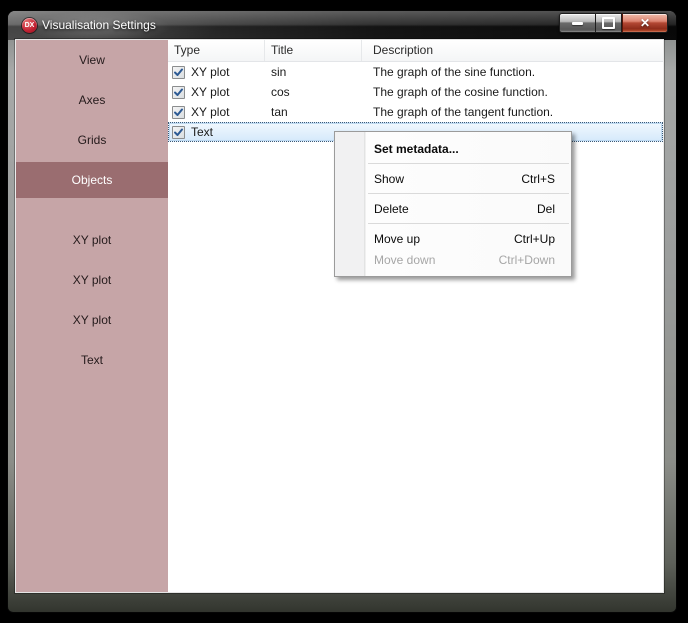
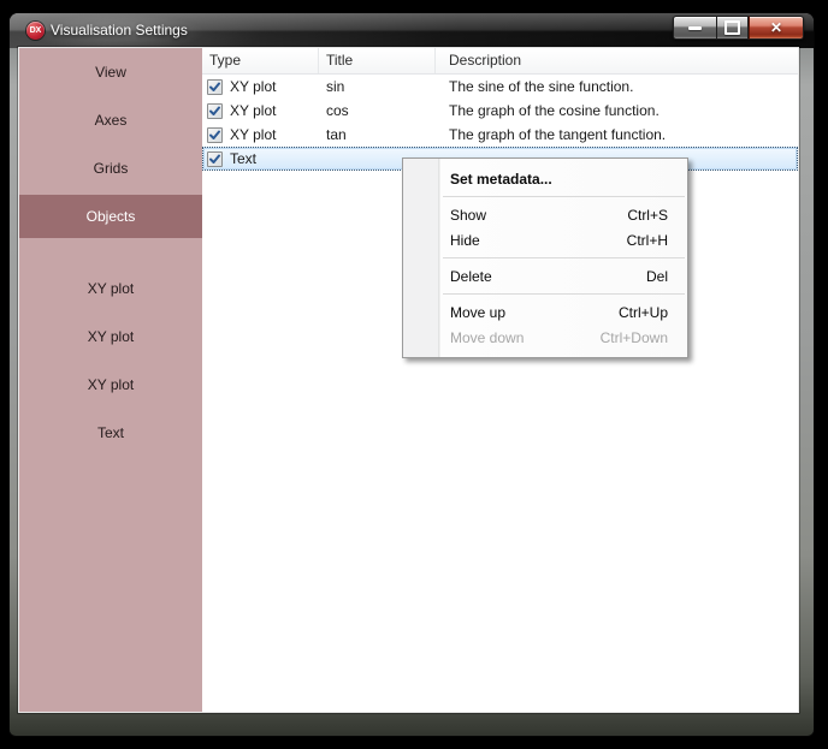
  Visualisation Settings
  ✕
  View
  Axes
  Grids
  Objects
  XY plot
  XY plot
  XY plot
  Text
  Type
  Title
  Description
  XY plot
  sin
- The graph of the sine function.
+ The sine of the sine function.
  XY plot
  cos
  The graph of the cosine function.
  XY plot
  tan
  The graph of the tangent function.
  Text
  Set metadata...
  Show
  Ctrl+S
+ Hide
+ Ctrl+H
  Delete
  Del
  Move up
  Ctrl+Up
  Move down
  Ctrl+Down
